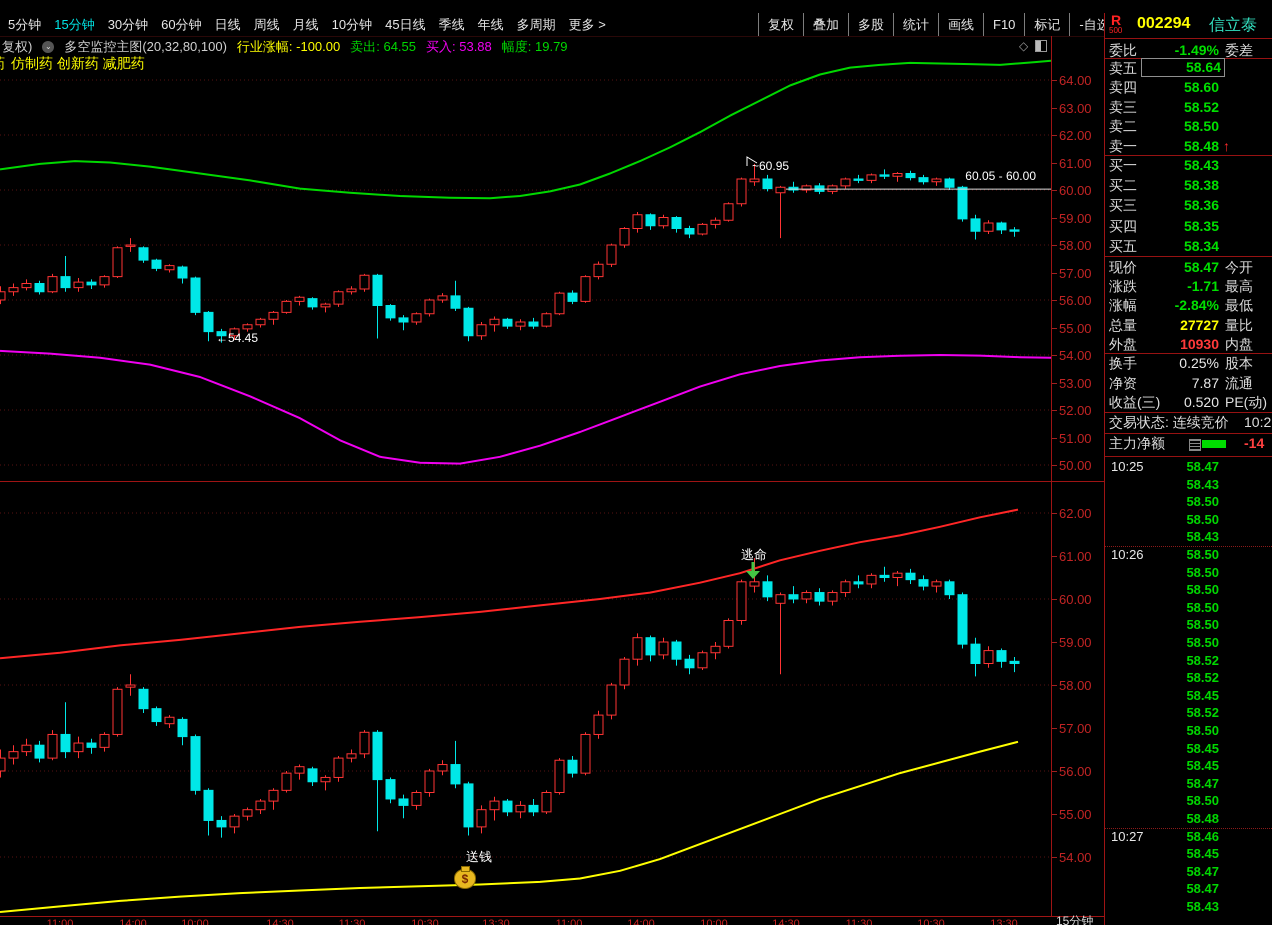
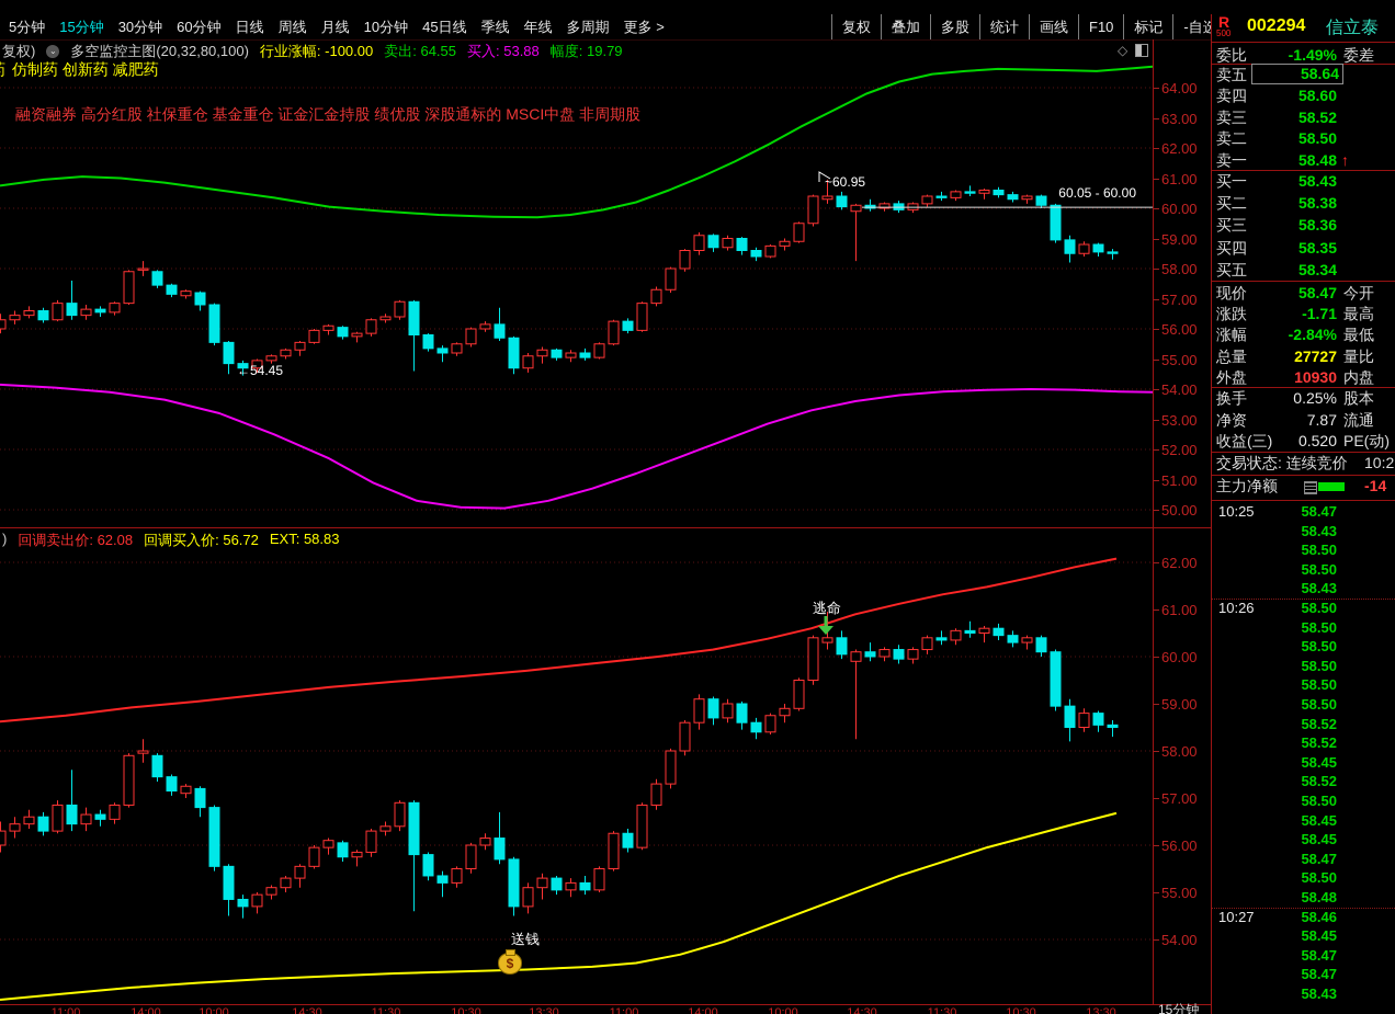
  5分钟
  15分钟
  30分钟
  60分钟
  日线
  周线
  月线
  10分钟
  45日线
  季线
  年线
  多周期
  更多 >
  复权
  叠加
  多股
  统计
  画线
  F10
  标记
  复权)
  ⌄
  多空监控主图(20,32,80,100)
  行业涨幅: -100.00
  卖出: 64.55
  买入: 53.88
  幅度: 19.79
  仿制药 创新药 减肥药
+ 融资融券 高分红股 社保重仓 基金重仓 证金汇金持股 绩优股 深股通标的 MSCI中盘 非周期股
+ )
+ 回调卖出价: 62.08
+ 回调买入价: 56.72
+ EXT: 58.83
  ◇
  ~60.95
  ←54.45
  60.05 - 60.00
  逃命
  送钱
  $
  11:00
  14:00
  10:00
  14:30
  11:30
  10:30
  13:30
  11:00
  14:00
  10:00
  14:30
  11:30
  10:30
  13:30
  15分钟
  R
  500
  002294
  信立泰
  委比
  -1.49%
  委差
  卖五
  58.64
  卖四
  58.60
  卖三
  58.52
  卖二
  58.50
  卖一
  58.48
  ↑
  买一
  58.43
  买二
  58.38
  买三
  58.36
  买四
  58.35
  买五
  58.34
  现价
  58.47
  今开
  涨跌
  -1.71
  最高
  涨幅
  -2.84%
  最低
  总量
  27727
  量比
  外盘
  10930
  内盘
  换手
  0.25%
  股本
  净资
  7.87
  流通
  收益(三)
  0.520
  PE(动)
  交易状态: 连续竞价
  10:2
  主力净额
  -14
  10:25
  58.47
  58.43
  58.50
  58.50
  58.43
  10:26
  58.50
  58.50
  58.50
  58.50
  58.50
  58.50
  58.52
  58.52
  58.45
  58.52
  58.50
  58.45
  58.45
  58.47
  58.50
  58.48
  10:27
  58.46
  58.45
  58.47
  58.47
  58.43
  64.00
  63.00
  62.00
  61.00
  60.00
  59.00
  58.00
  57.00
  56.00
  55.00
  54.00
  53.00
  52.00
  51.00
  50.00
  62.00
  61.00
  60.00
  59.00
  58.00
  57.00
  56.00
  55.00
  54.00
